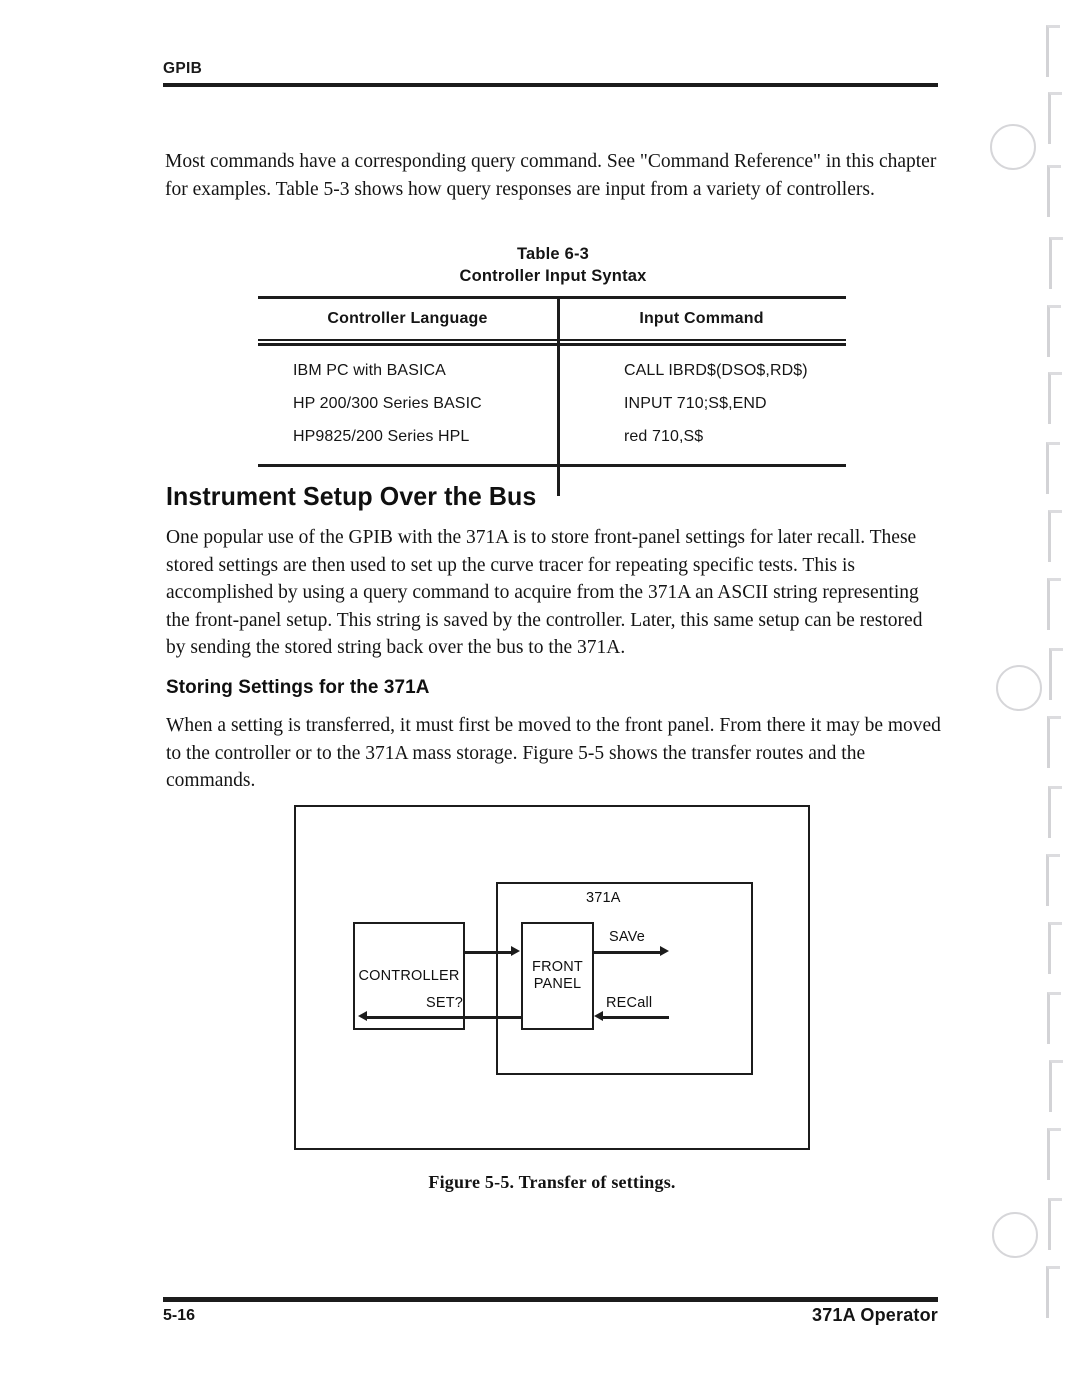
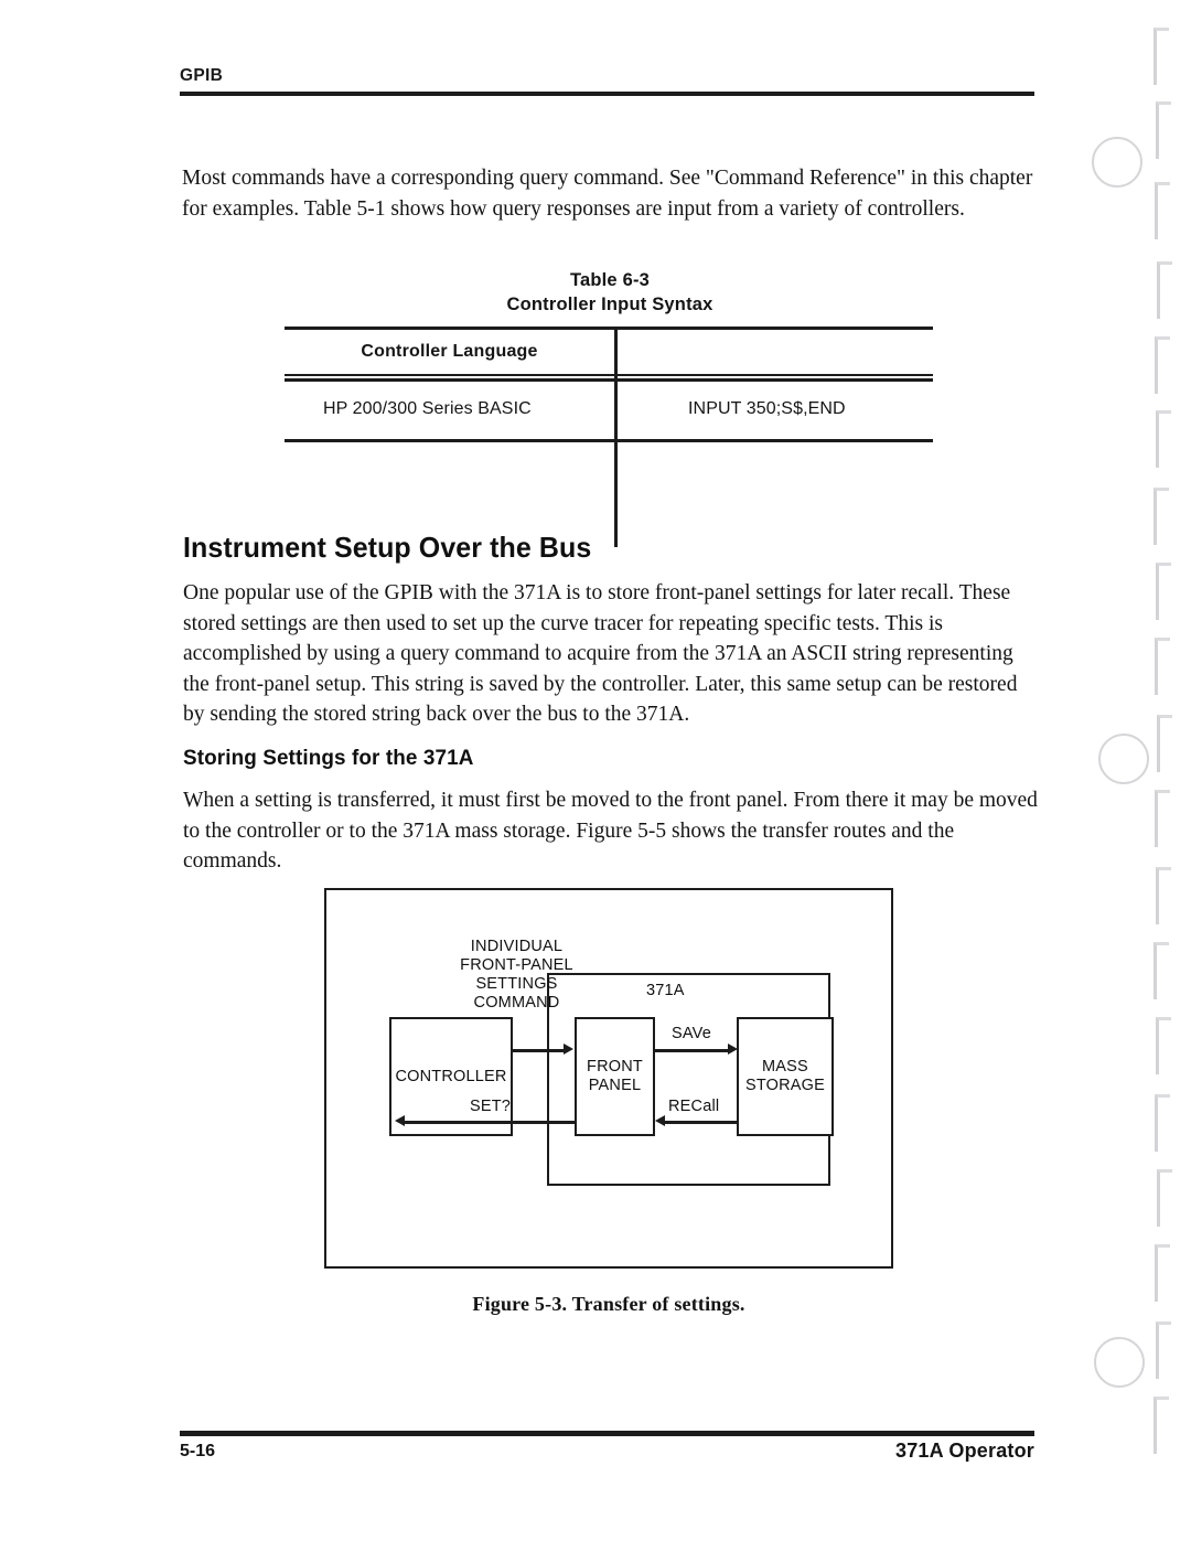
  GPIB
- Most commands have a corresponding query command. See "Command Reference" in this chapter for examples. Table 5-3 shows how query responses are input from a variety of controllers.
+ Most commands have a corresponding query command. See "Command Reference" in this chapter for examples. Table 5-1 shows how query responses are input from a variety of controllers.
  Table 6-3
  Controller Input Syntax
  Controller Language
- Input Command
- IBM PC with BASICA
- CALL IBRD$(DSO$,RD$)
  HP 200/300 Series BASIC
- INPUT 710;S$,END
+ INPUT 350;S$,END
- HP9825/200 Series HPL
- red 710,S$
  Instrument Setup Over the Bus
  One popular use of the GPIB with the 371A is to store front-panel settings for later recall. These stored settings are then used to set up the curve tracer for repeating specific tests. This is accomplished by using a query command to acquire from the 371A an ASCII string representing the front-panel setup. This string is saved by the controller. Later, this same setup can be restored by sending the stored string back over the bus to the 371A.
  Storing Settings for the 371A
  When a setting is transferred, it must first be moved to the front panel. From there it may be moved to the controller or to the 371A mass storage. Figure 5-5 shows the transfer routes and the commands.
  371A
+ INDIVIDUAL
+ FRONT-PANEL
+ SETTINGS
+ COMMAND
  CONTROLLER
  FRONT
  PANEL
+ MASS
+ STORAGE
  SET?
  SAVe
  RECall
- Figure 5-5. Transfer of settings.
+ Figure 5-3. Transfer of settings.
  5-16
  371A Operator
